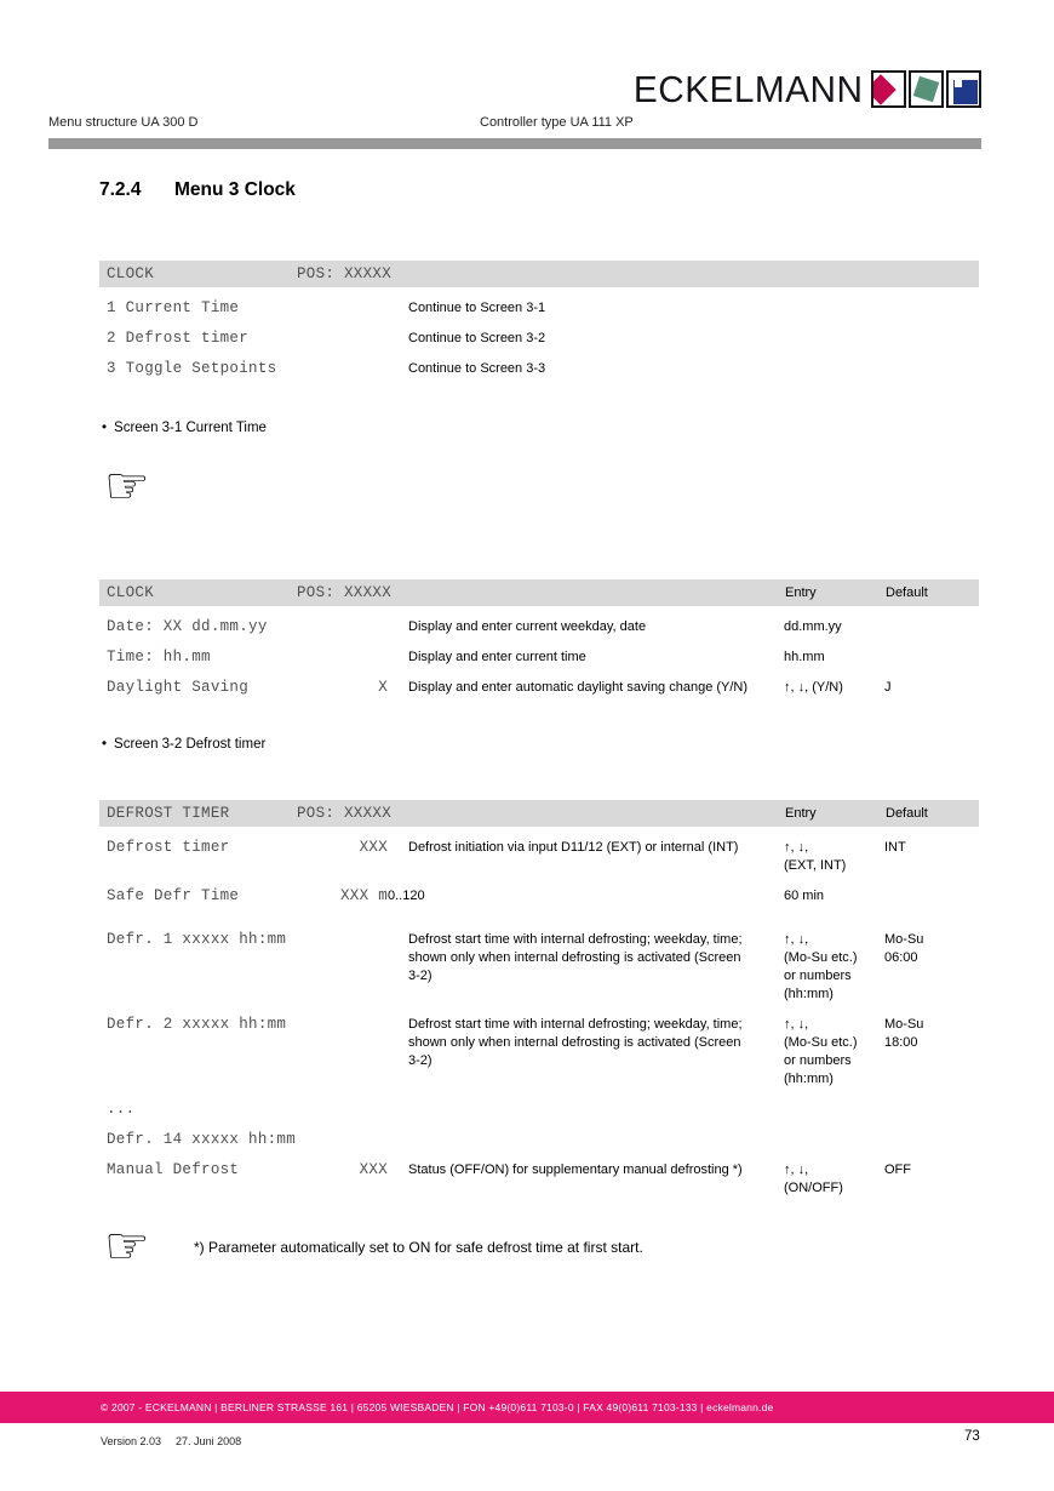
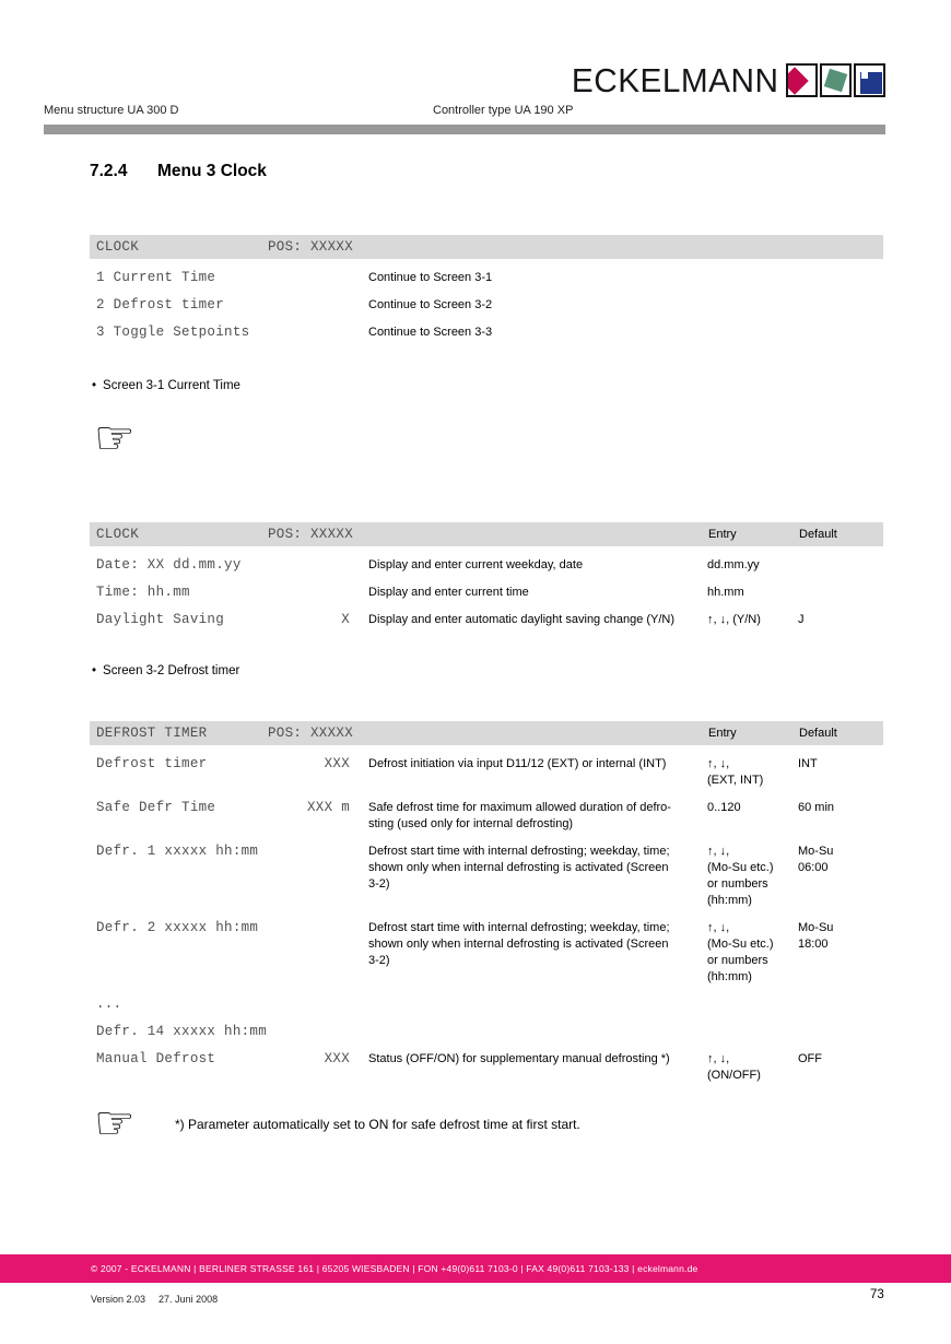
  ECKELMANN
  Menu structure UA 300 D
- Controller type UA 111 XP
+ Controller type UA 190 XP
  7.2.4 Menu 3 Clock
  CLOCK
  POS: XXXXX
  1 Current Time
  Continue to Screen 3-1
  2 Defrost timer
  Continue to Screen 3-2
  3 Toggle Setpoints
  Continue to Screen 3-3
  Screen 3-1 Current Time
  ☞
  CLOCK
  POS: XXXXX
  Entry
  Default
  Date: XX dd.mm.yy
  Display and enter current weekday, date
  dd.mm.yy
  Time: hh.mm
  Display and enter current time
  hh.mm
  Daylight Saving
  X
  Display and enter automatic daylight saving change (Y/N)
  ↑, ↓, (Y/N)
  J
  Screen 3-2 Defrost timer
  DEFROST TIMER
  POS: XXXXX
  Entry
  Default
  Defrost timer
  XXX
  Defrost initiation via input D11/12 (EXT) or internal (INT)
  ↑, ↓,
  (EXT, INT)
  INT
  Safe Defr Time
  XXX m
+ Safe defrost time for maximum allowed duration of defro-
+ sting (used only for internal defrosting)
  0..120
  60 min
  Defr. 1 xxxxx hh:mm
  Defrost start time with internal defrosting; weekday, time;
  shown only when internal defrosting is activated (Screen
  3-2)
  ↑, ↓,
  (Mo-Su etc.)
  or numbers
  (hh:mm)
  Mo-Su
  06:00
  Defr. 2 xxxxx hh:mm
  Defrost start time with internal defrosting; weekday, time;
  shown only when internal defrosting is activated (Screen
  3-2)
  ↑, ↓,
  (Mo-Su etc.)
  or numbers
  (hh:mm)
  Mo-Su
  18:00
  ...
  Defr. 14 xxxxx hh:mm
  Manual Defrost
  XXX
  Status (OFF/ON) for supplementary manual defrosting *)
  ↑, ↓,
  (ON/OFF)
  OFF
  ☞
  *) Parameter automatically set to ON for safe defrost time at first start.
  © 2007 - ECKELMANN | BERLINER STRASSE 161 | 65205 WIESBADEN | FON +49(0)611 7103-0 | FAX 49(0)611 7103-133 | eckelmann.de
  Version 2.03 27. Juni 2008
  73
